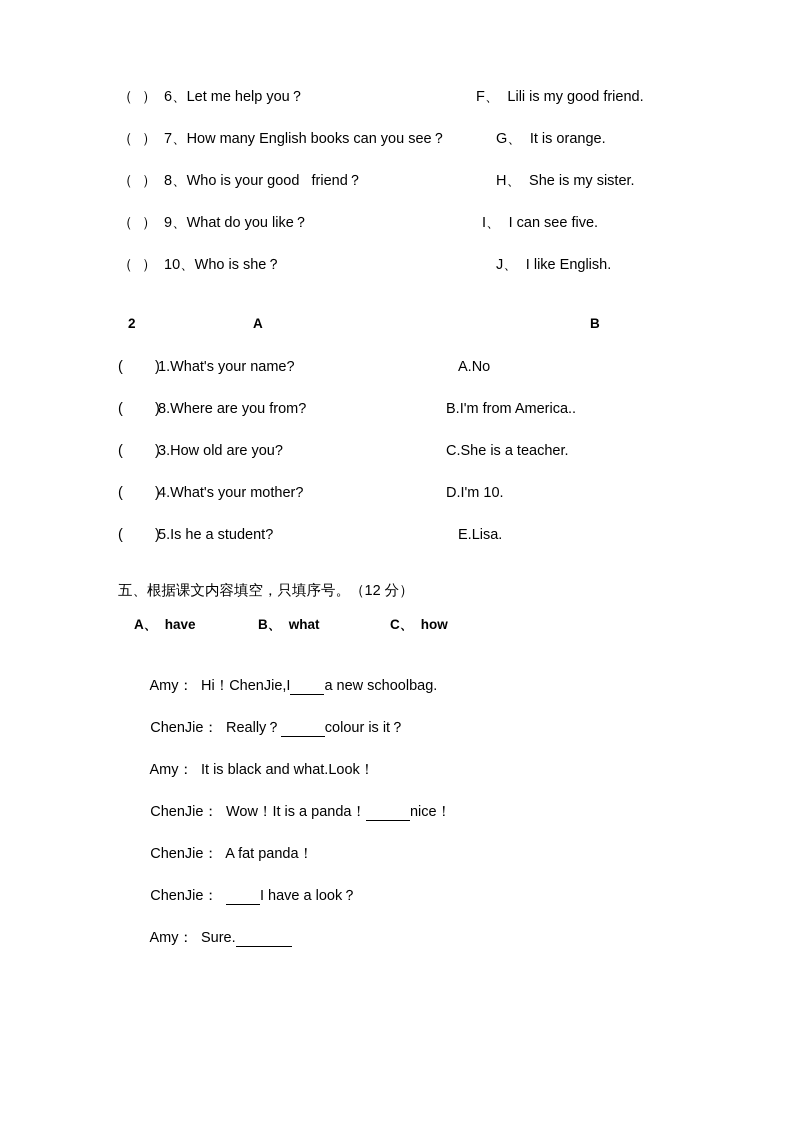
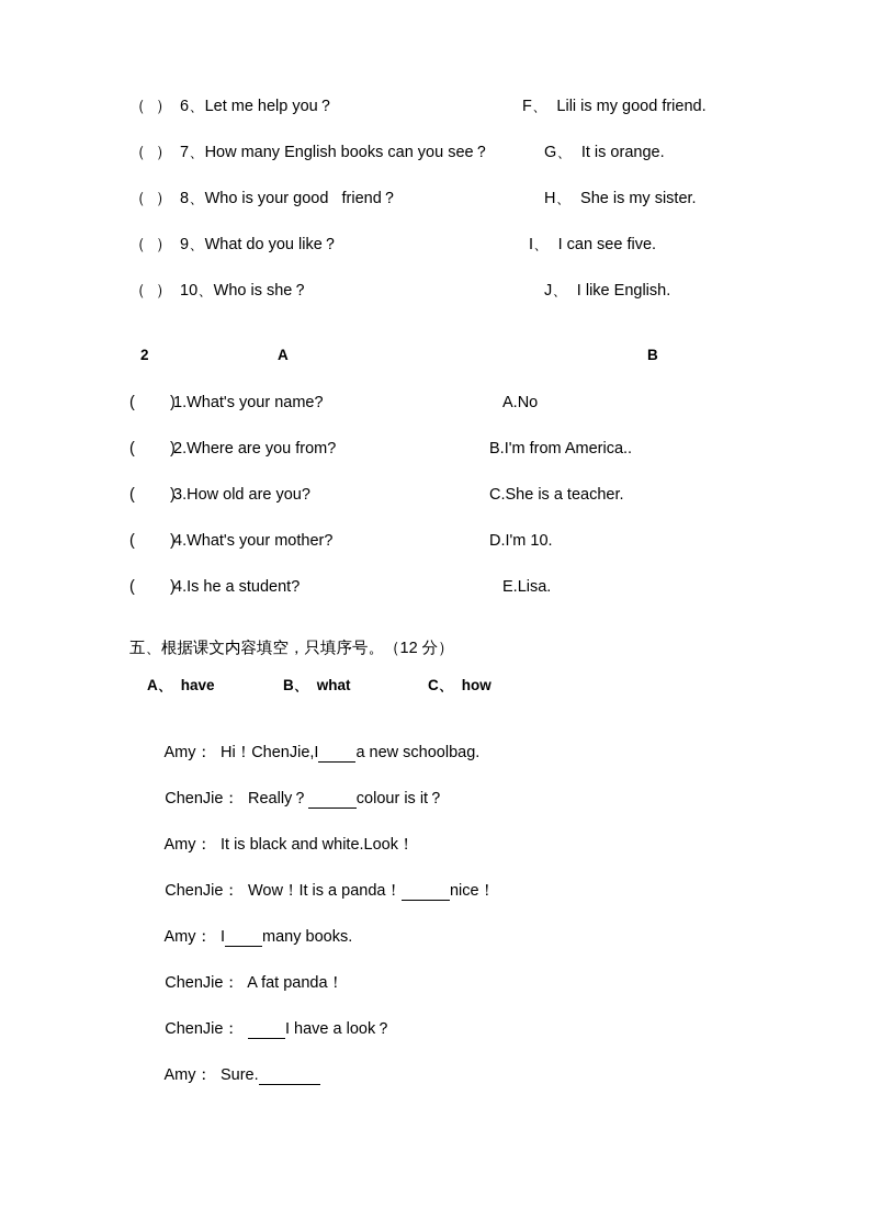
  （ ）
  6、Let me help you？
  F、 Lili is my good friend.
  （ ）
  7、How many English books can you see？
  G、 It is orange.
  （ ）
  8、Who is your good friend？
  H、 She is my sister.
  （ ）
  9、What do you like？
  I、 I can see five.
  （ ）
  10、Who is she？
  J、 I like English.
  2
  A
  B
  ( )
  1.What's your name?
  A.No
  ( )
- 8.Where are you from?
+ 2.Where are you from?
  B.I'm from America..
  ( )
  3.How old are you?
  C.She is a teacher.
  ( )
  4.What's your mother?
  D.I'm 10.
  ( )
- 5.Is he a student?
+ 4.Is he a student?
  E.Lisa.
  五、根据课文内容填空，只填序号。（12 分）
  A、 have
  B、 what
  C、 how
  Amy： Hi！ChenJie,I a new schoolbag.
  ChenJie： Really？ colour is it？
- Amy： It is black and what.Look！
+ Amy： It is black and white.Look！
  ChenJie： Wow！It is a panda！ nice！
+ Amy： I many books.
  ChenJie： A fat panda！
  ChenJie： I have a look？
  Amy： Sure.
